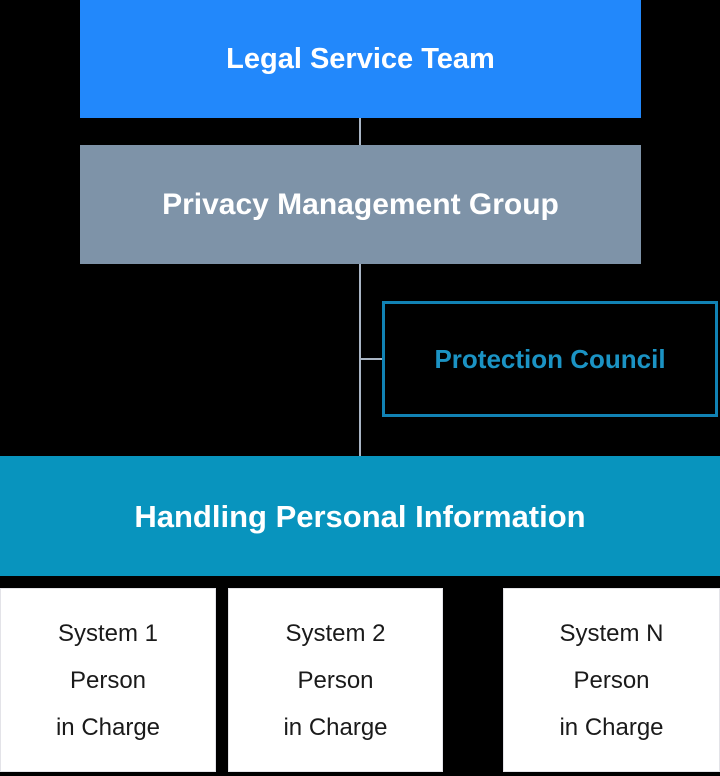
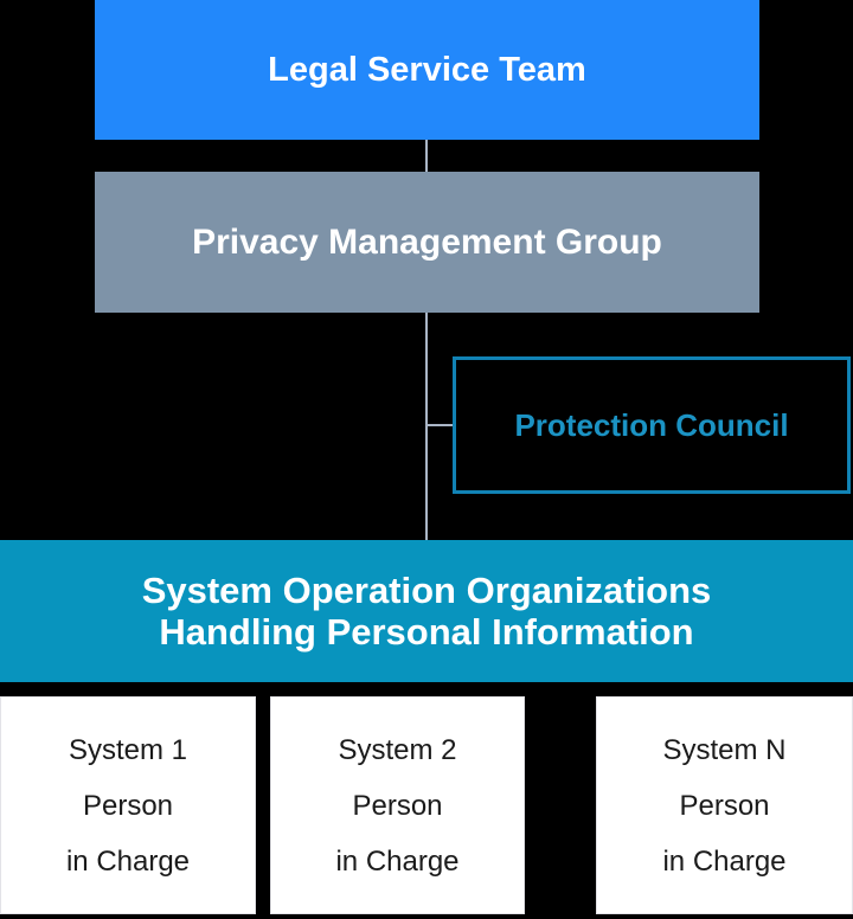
  Legal Service Team
  Privacy Management Group
  Protection Council
+ System Operation Organizations
  Handling Personal Information
  System 1
  Person
  in Charge
  System 2
  Person
  in Charge
  System N
  Person
  in Charge
